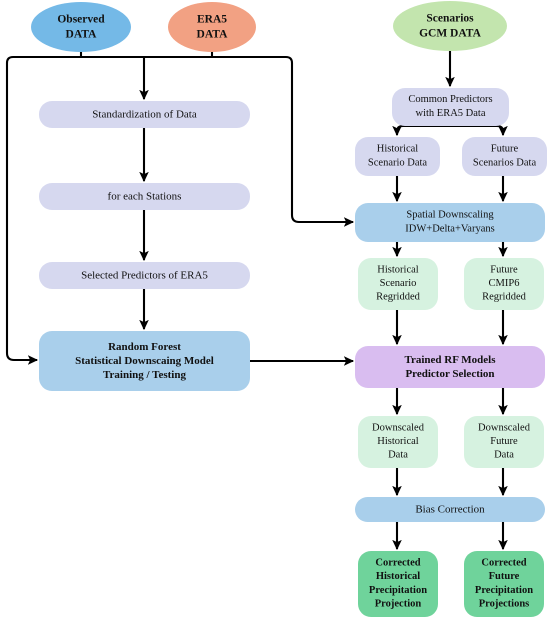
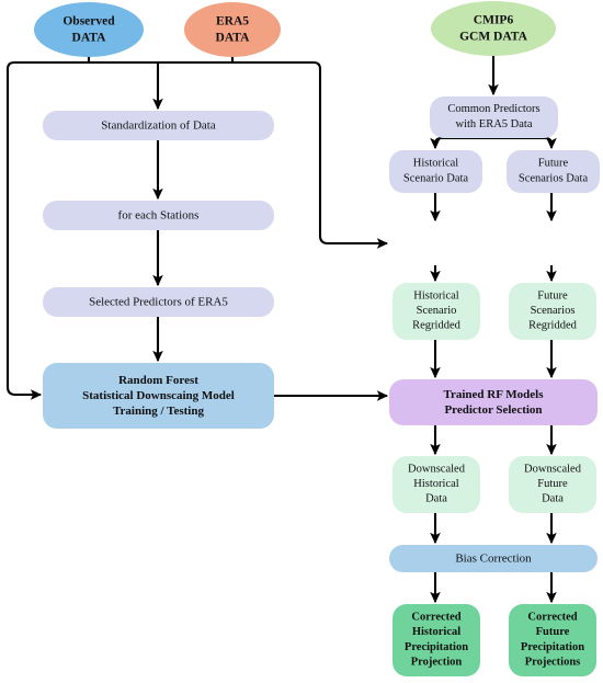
  Observed DATA
  ERA5 DATA
- Scenarios GCM DATA
+ CMIP6 GCM DATA
  Standardization of Data
  for each Stations
  Selected Predictors of ERA5
  Random Forest Statistical Downscaing Model Training / Testing
  Common Predictors with ERA5 Data
  Historical Scenario Data
  Future Scenarios Data
- Spatial Downscaling IDW+Delta+Varyans
  Historical Scenario Regridded
- Future CMIP6 Regridded
+ Future Scenarios Regridded
  Trained RF Models Predictor Selection
  Downscaled Historical Data
  Downscaled Future Data
  Bias Correction
  Corrected Historical Precipitation Projection
  Corrected Future Precipitation Projections
